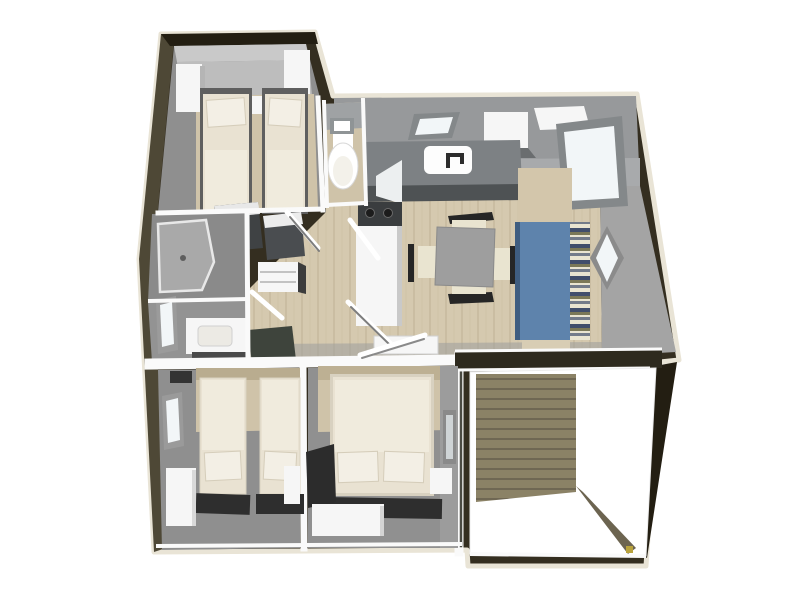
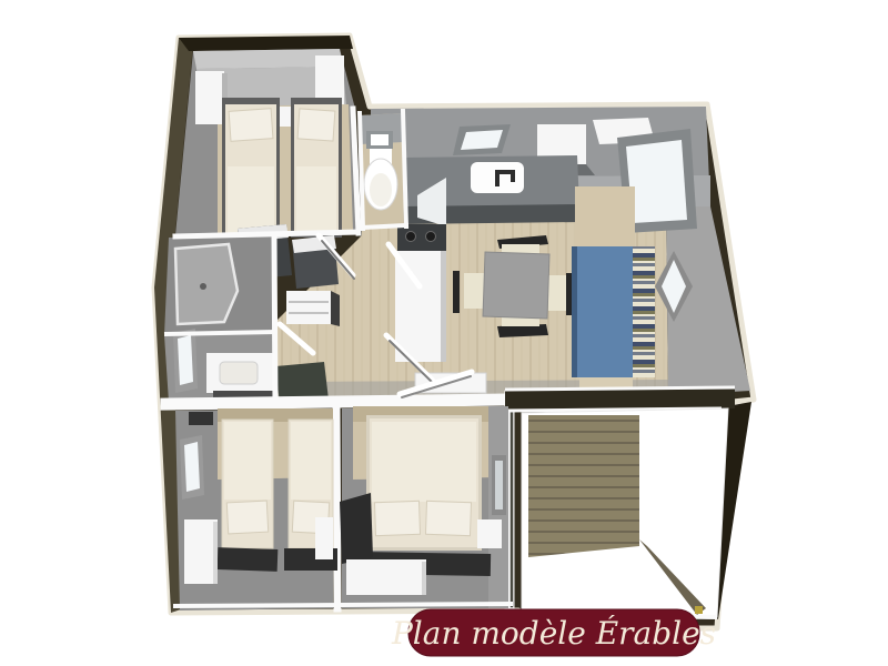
+ Plan modèle Érables
